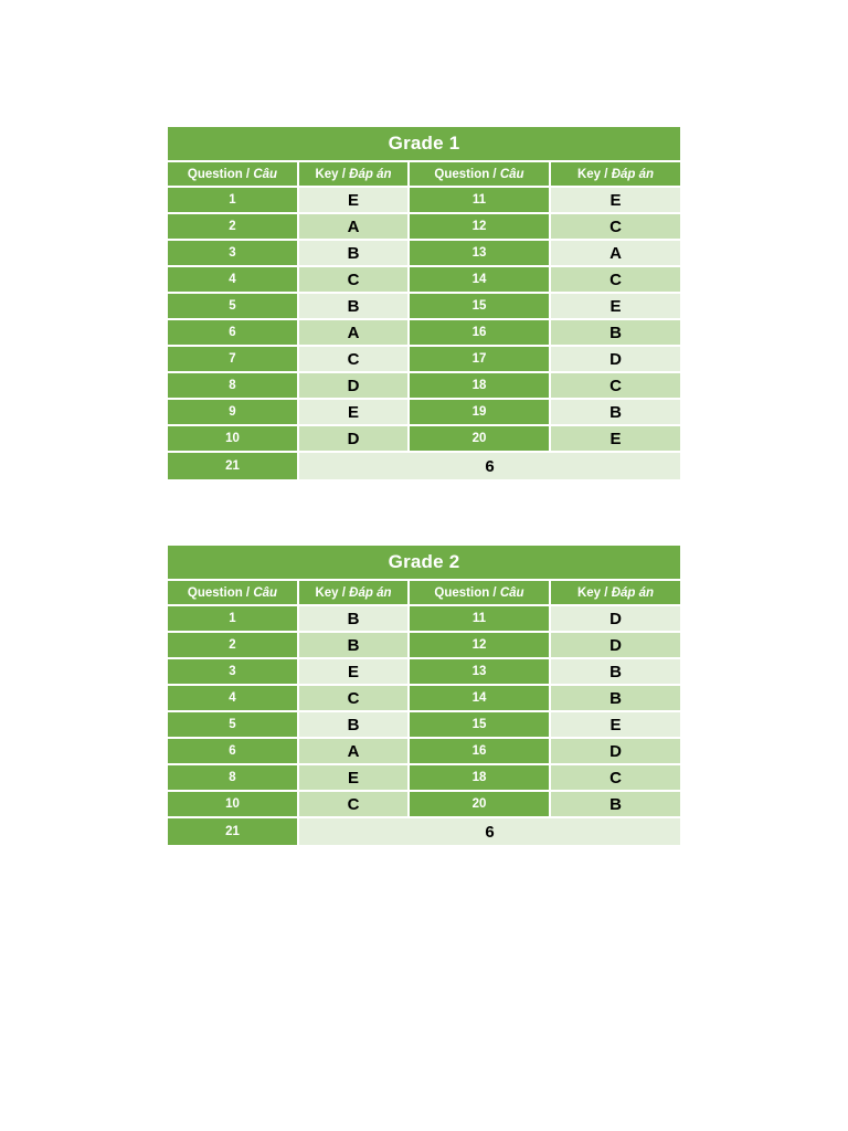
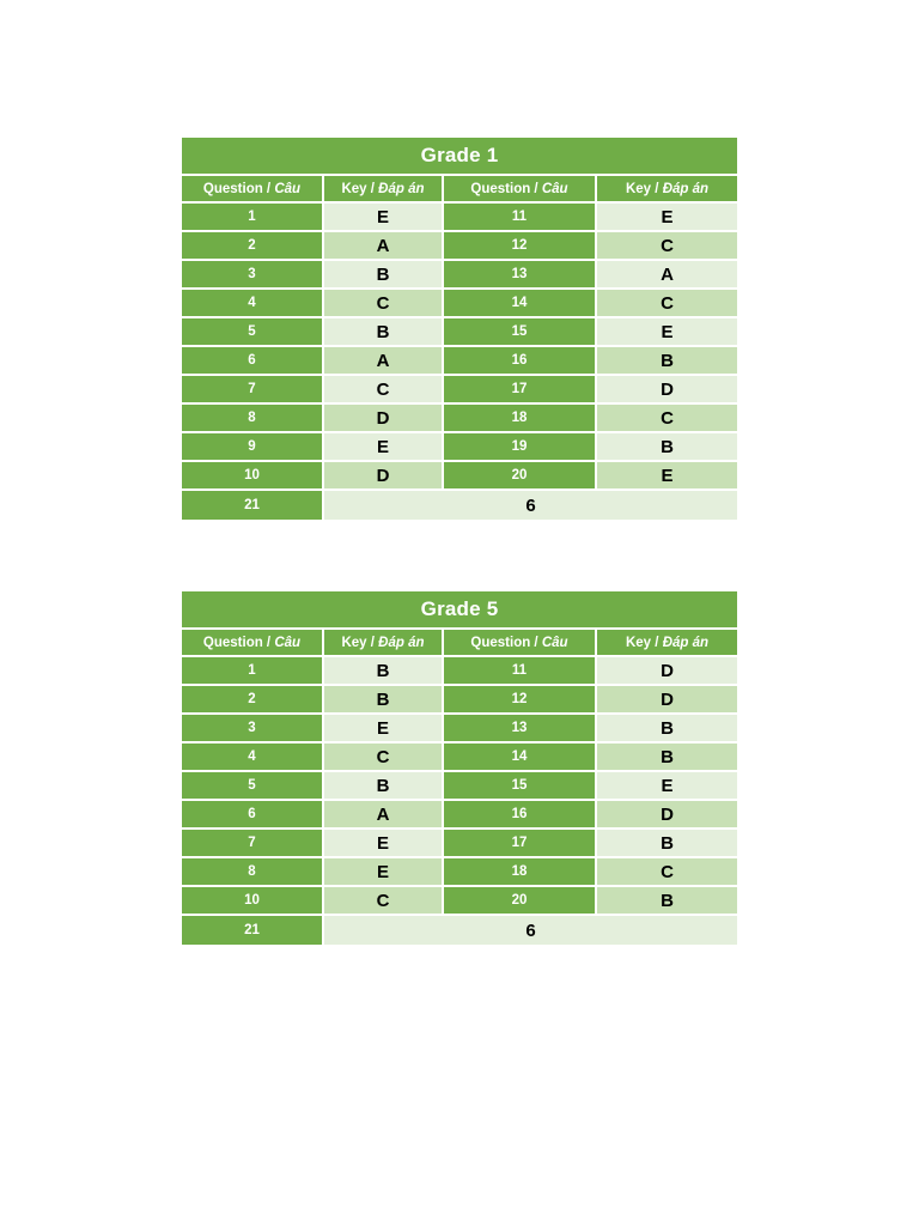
  Grade 1
  Question / Câu	Key / Đáp án	Question / Câu	Key / Đáp án
  1	E	11	E
  2	A	12	C
  3	B	13	A
  4	C	14	C
  5	B	15	E
  6	A	16	B
  7	C	17	D
  8	D	18	C
  9	E	19	B
  10	D	20	E
  21	6
- Grade 2
+ Grade 5
  Question / Câu	Key / Đáp án	Question / Câu	Key / Đáp án
  1	B	11	D
  2	B	12	D
  3	E	13	B
  4	C	14	B
  5	B	15	E
  6	A	16	D
+ 7	E	17	B
  8	E	18	C
  10	C	20	B
  21	6
